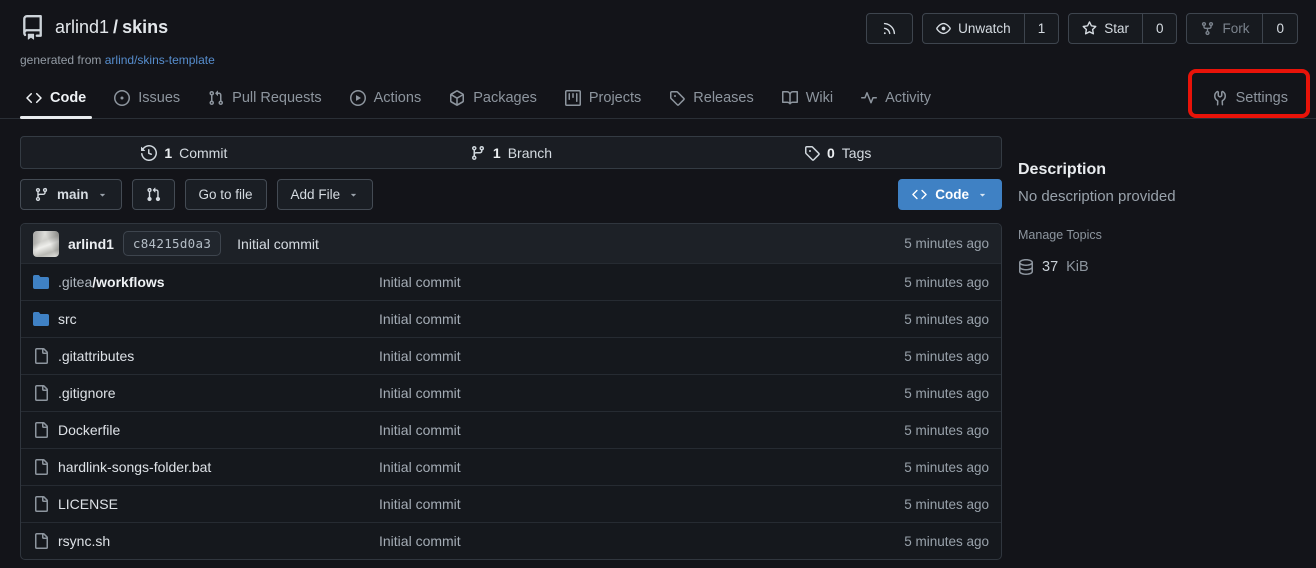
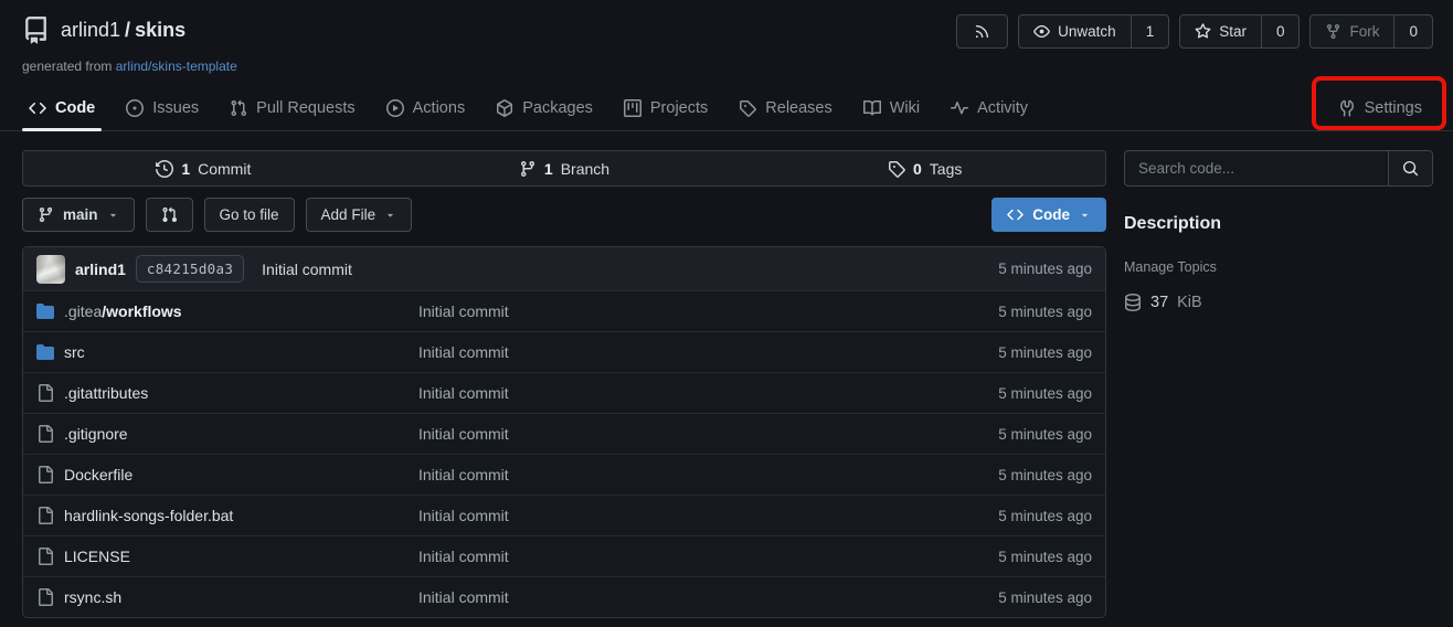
  arlind1 / skins
  Unwatch
  1
  Star
  0
  Fork
  0
  generated from arlind/skins-template
  Code
  Issues
  Pull Requests
  Actions
  Packages
  Projects
  Releases
  Wiki
  Activity
  Settings
  1
  Commit
  1
  Branch
  0
  Tags
  main
  Go to file
  Add File
  Code
  arlind1
  c84215d0a3
  Initial commit
  5 minutes ago
  .gitea/workflows
  Initial commit
  5 minutes ago
  src
  Initial commit
  5 minutes ago
  .gitattributes
  Initial commit
  5 minutes ago
  .gitignore
  Initial commit
  5 minutes ago
  Dockerfile
  Initial commit
  5 minutes ago
  hardlink-songs-folder.bat
  Initial commit
  5 minutes ago
  LICENSE
  Initial commit
  5 minutes ago
  rsync.sh
  Initial commit
  5 minutes ago
+ Search code...
  Description
- No description provided
  Manage Topics
  37
  KiB
